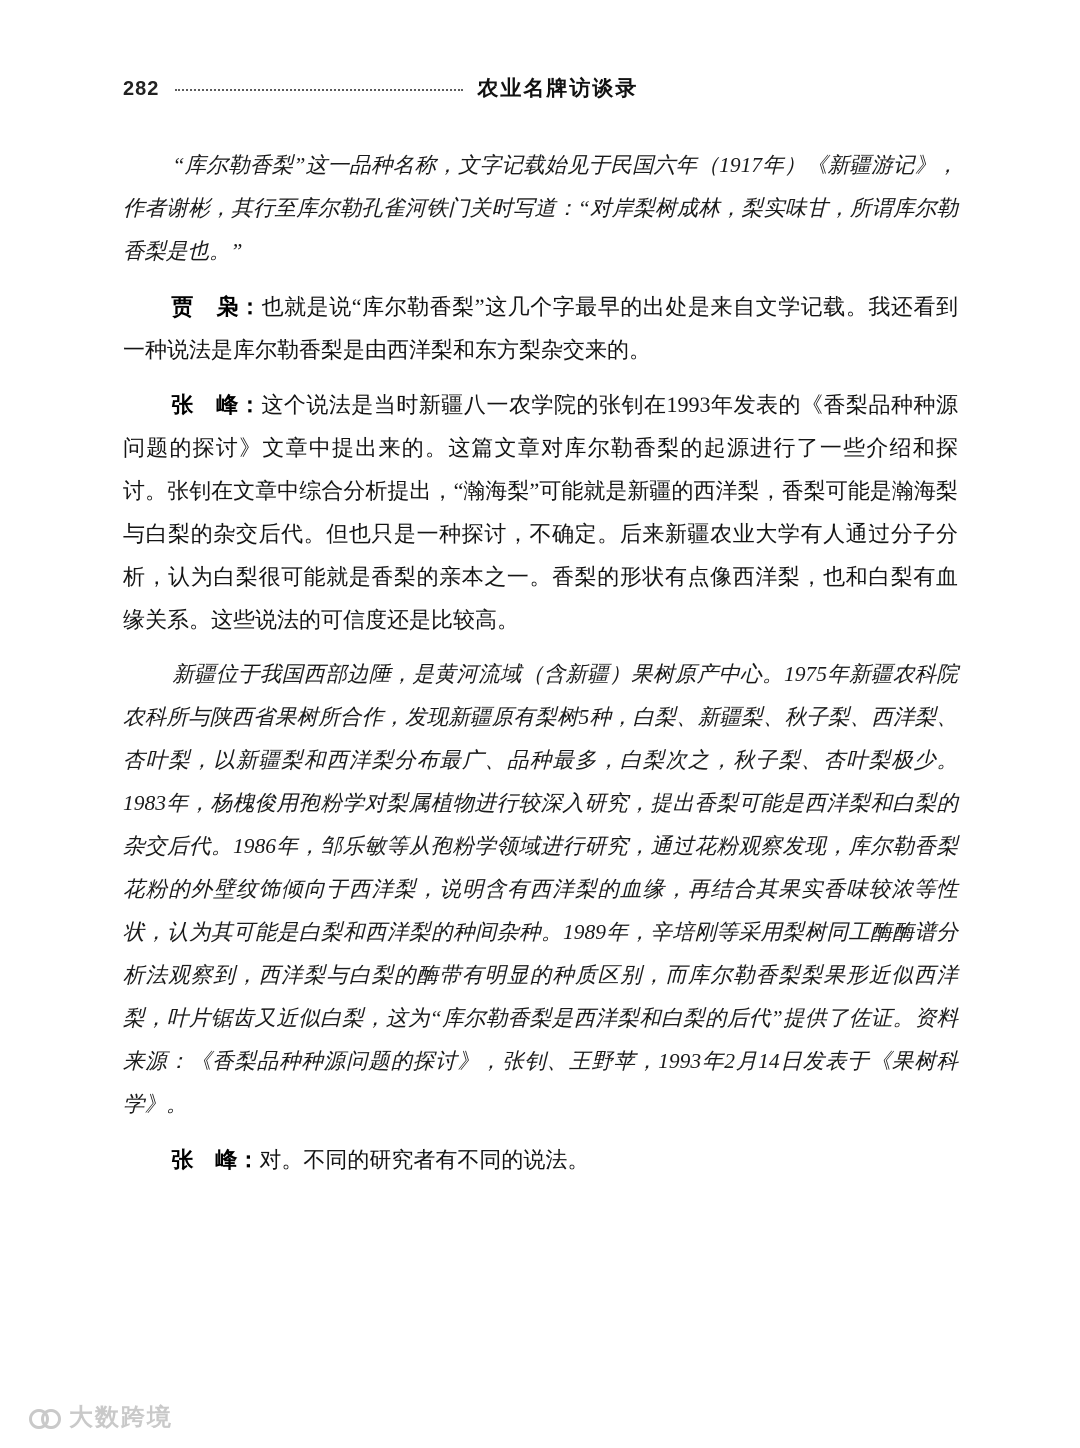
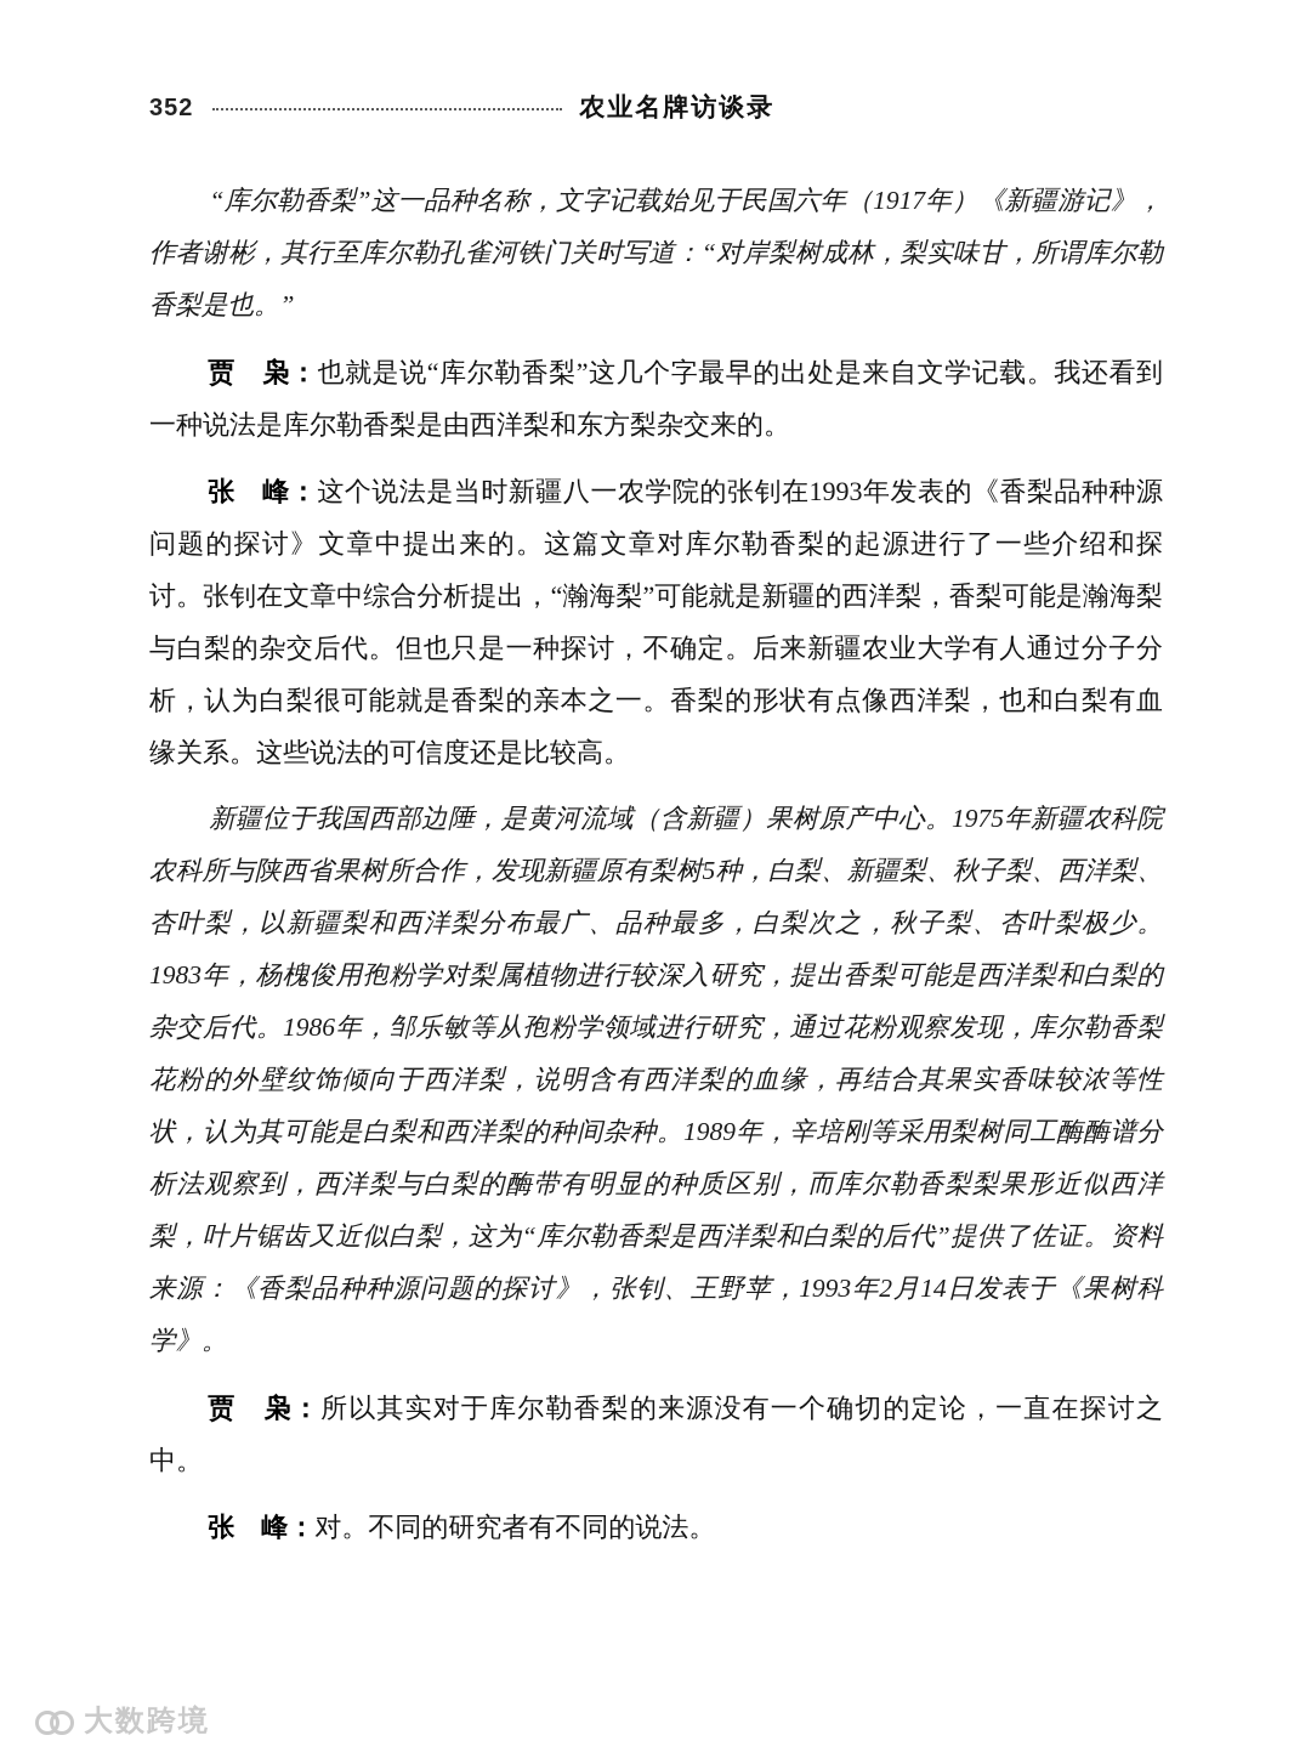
- 282
+ 352
  农业名牌访谈录
  “库尔勒香梨”这一品种名称，文字记载始见于民国六年（1917年）《新疆游记》，作者谢彬，其行至库尔勒孔雀河铁门关时写道：“对岸梨树成林，梨实味甘，所谓库尔勒香梨是也。”
  贾 枭：也就是说“库尔勒香梨”这几个字最早的出处是来自文学记载。我还看到一种说法是库尔勒香梨是由西洋梨和东方梨杂交来的。
  张 峰：这个说法是当时新疆八一农学院的张钊在1993年发表的《香梨品种种源问题的探讨》文章中提出来的。这篇文章对库尔勒香梨的起源进行了一些介绍和探讨。张钊在文章中综合分析提出，“瀚海梨”可能就是新疆的西洋梨，香梨可能是瀚海梨与白梨的杂交后代。但也只是一种探讨，不确定。后来新疆农业大学有人通过分子分析，认为白梨很可能就是香梨的亲本之一。香梨的形状有点像西洋梨，也和白梨有血缘关系。这些说法的可信度还是比较高。
  新疆位于我国西部边陲，是黄河流域（含新疆）果树原产中心。1975年新疆农科院农科所与陕西省果树所合作，发现新疆原有梨树5种，白梨、新疆梨、秋子梨、西洋梨、杏叶梨，以新疆梨和西洋梨分布最广、品种最多，白梨次之，秋子梨、杏叶梨极少。1983年，杨槐俊用孢粉学对梨属植物进行较深入研究，提出香梨可能是西洋梨和白梨的杂交后代。1986年，邹乐敏等从孢粉学领域进行研究，通过花粉观察发现，库尔勒香梨花粉的外壁纹饰倾向于西洋梨，说明含有西洋梨的血缘，再结合其果实香味较浓等性状，认为其可能是白梨和西洋梨的种间杂种。1989年，辛培刚等采用梨树同工酶酶谱分析法观察到，西洋梨与白梨的酶带有明显的种质区别，而库尔勒香梨梨果形近似西洋梨，叶片锯齿又近似白梨，这为“库尔勒香梨是西洋梨和白梨的后代”提供了佐证。资料来源：《香梨品种种源问题的探讨》，张钊、王野苹，1993年2月14日发表于《果树科学》。
+ 贾 枭：所以其实对于库尔勒香梨的来源没有一个确切的定论，一直在探讨之中。
  张 峰：对。不同的研究者有不同的说法。
  大数跨境
